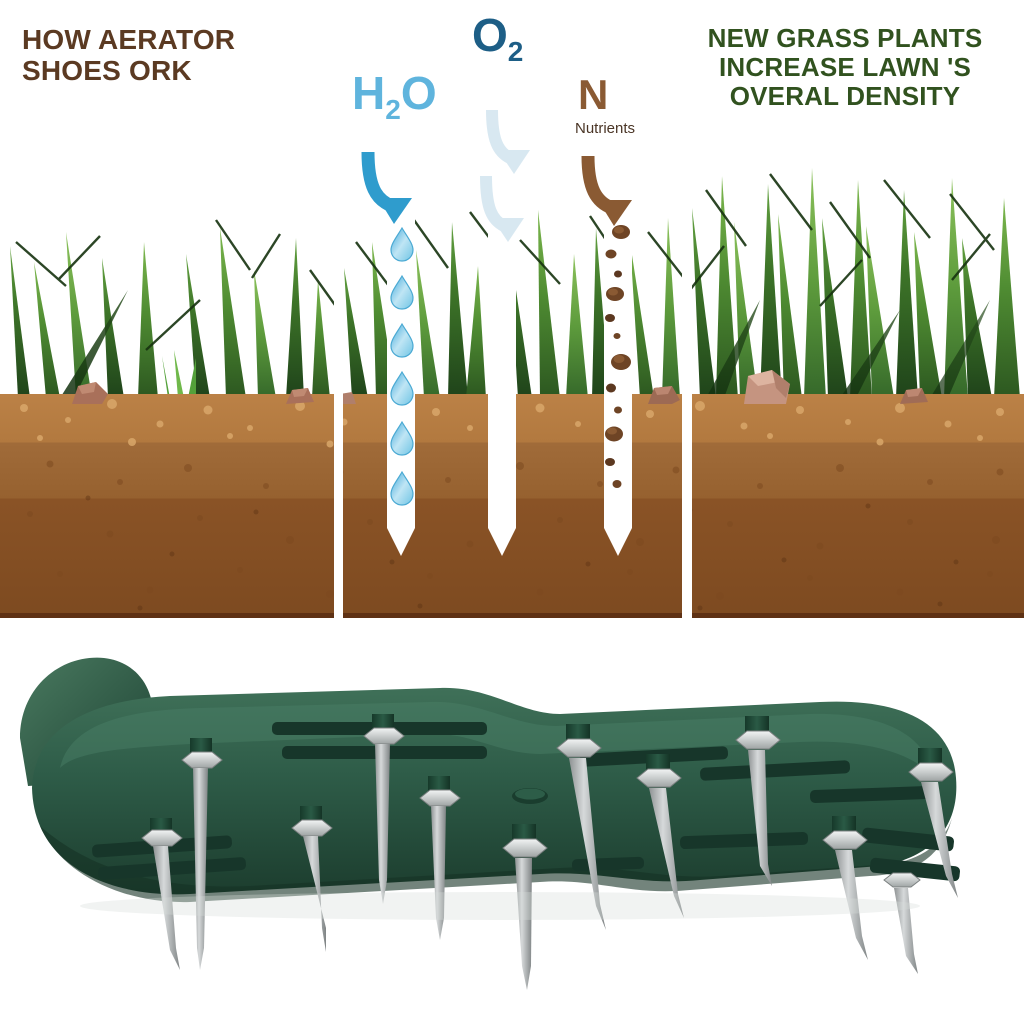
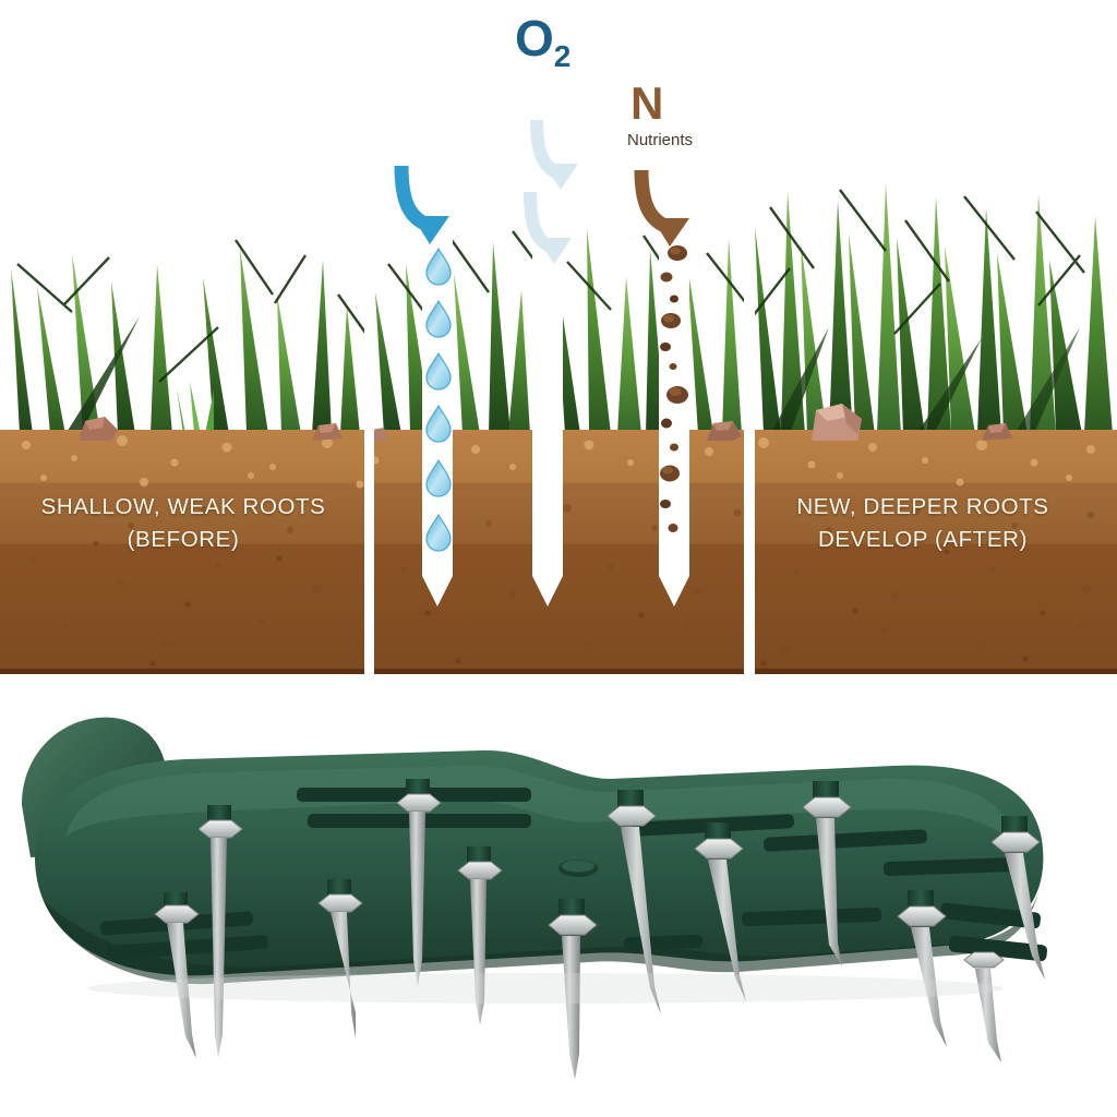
- HOW AERATOR SHOES ORK
- NEW GRASS PLANTS INCREASE LAWN 'S OVERAL DENSITY
- H2O
  O2
  N
  Nutrients
+ SHALLOW, WEAK ROOTS (BEFORE)
+ NEW, DEEPER ROOTS DEVELOP (AFTER)
